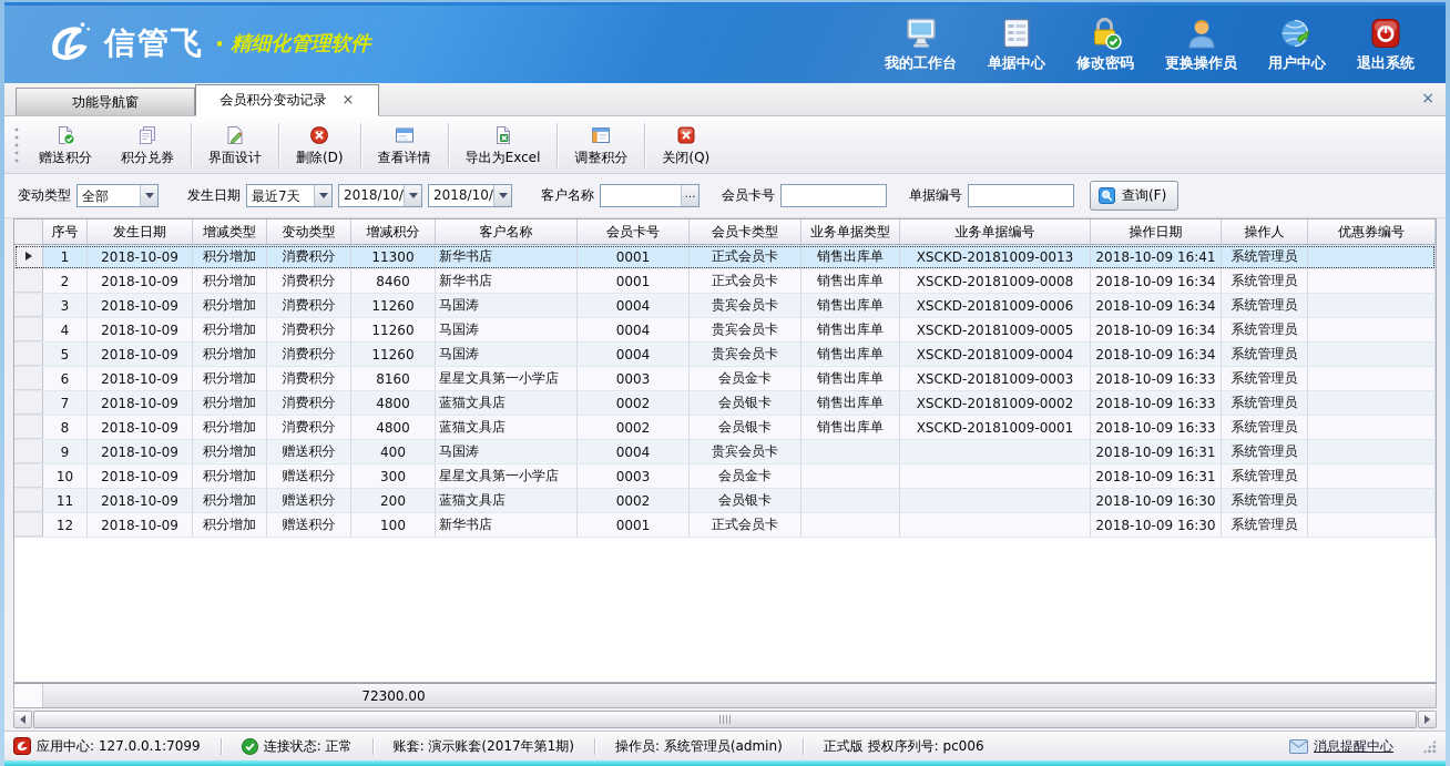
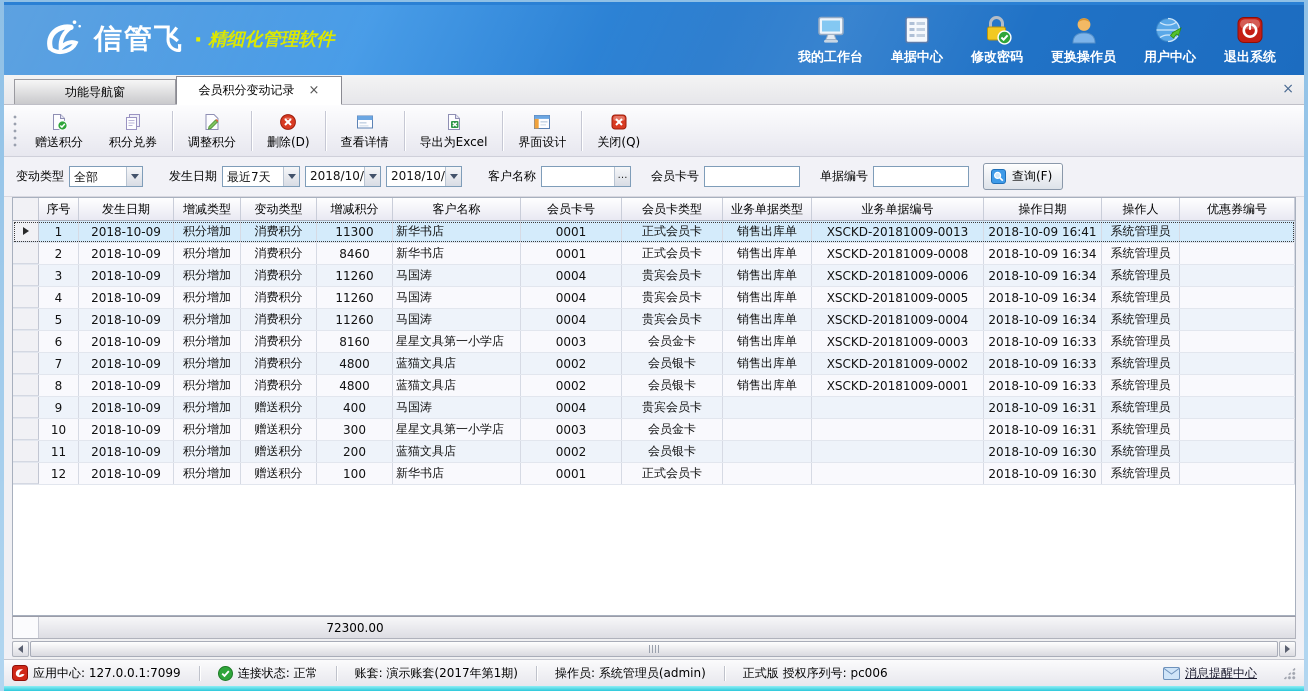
  信管飞
  ·
  精细化管理软件
  我的工作台
  单据中心
  修改密码
  更换操作员
  用户中心
  退出系统
  功能导航窗
  会员积分变动记录
  ×
  ×
  赠送积分
  积分兑券
- 界面设计
+ 调整积分
  删除(D)
  查看详情
  导出为Excel
- 调整积分
+ 界面设计
  关闭(Q)
  变动类型
  全部
  发生日期
  最近7天
  2018/10/
  2018/10/
  客户名称
  …
  会员卡号
  单据编号
  查询(F)
  序号
  发生日期
  增减类型
  变动类型
  增减积分
  客户名称
  会员卡号
  会员卡类型
  业务单据类型
  业务单据编号
  操作日期
  操作人
  优惠券编号
  1
  2018-10-09
  积分增加
  消费积分
  11300
  新华书店
  0001
  正式会员卡
  销售出库单
  XSCKD-20181009-0013
  2018-10-09 16:41
  系统管理员
  2
  2018-10-09
  积分增加
  消费积分
  8460
  新华书店
  0001
  正式会员卡
  销售出库单
  XSCKD-20181009-0008
  2018-10-09 16:34
  系统管理员
  3
  2018-10-09
  积分增加
  消费积分
  11260
  马国涛
  0004
  贵宾会员卡
  销售出库单
  XSCKD-20181009-0006
  2018-10-09 16:34
  系统管理员
  4
  2018-10-09
  积分增加
  消费积分
  11260
  马国涛
  0004
  贵宾会员卡
  销售出库单
  XSCKD-20181009-0005
  2018-10-09 16:34
  系统管理员
  5
  2018-10-09
  积分增加
  消费积分
  11260
  马国涛
  0004
  贵宾会员卡
  销售出库单
  XSCKD-20181009-0004
  2018-10-09 16:34
  系统管理员
  6
  2018-10-09
  积分增加
  消费积分
  8160
  星星文具第一小学店
  0003
  会员金卡
  销售出库单
  XSCKD-20181009-0003
  2018-10-09 16:33
  系统管理员
  7
  2018-10-09
  积分增加
  消费积分
  4800
  蓝猫文具店
  0002
  会员银卡
  销售出库单
  XSCKD-20181009-0002
  2018-10-09 16:33
  系统管理员
  8
  2018-10-09
  积分增加
  消费积分
  4800
  蓝猫文具店
  0002
  会员银卡
  销售出库单
  XSCKD-20181009-0001
  2018-10-09 16:33
  系统管理员
  9
  2018-10-09
  积分增加
  赠送积分
  400
  马国涛
  0004
  贵宾会员卡
  2018-10-09 16:31
  系统管理员
  10
  2018-10-09
  积分增加
  赠送积分
  300
  星星文具第一小学店
  0003
  会员金卡
  2018-10-09 16:31
  系统管理员
  11
  2018-10-09
  积分增加
  赠送积分
  200
  蓝猫文具店
  0002
  会员银卡
  2018-10-09 16:30
  系统管理员
  12
  2018-10-09
  积分增加
  赠送积分
  100
  新华书店
  0001
  正式会员卡
  2018-10-09 16:30
  系统管理员
  72300.00
  应用中心: 127.0.0.1:7099
  连接状态: 正常
  账套: 演示账套(2017年第1期)
  操作员: 系统管理员(admin)
  正式版 授权序列号: pc006
  消息提醒中心
